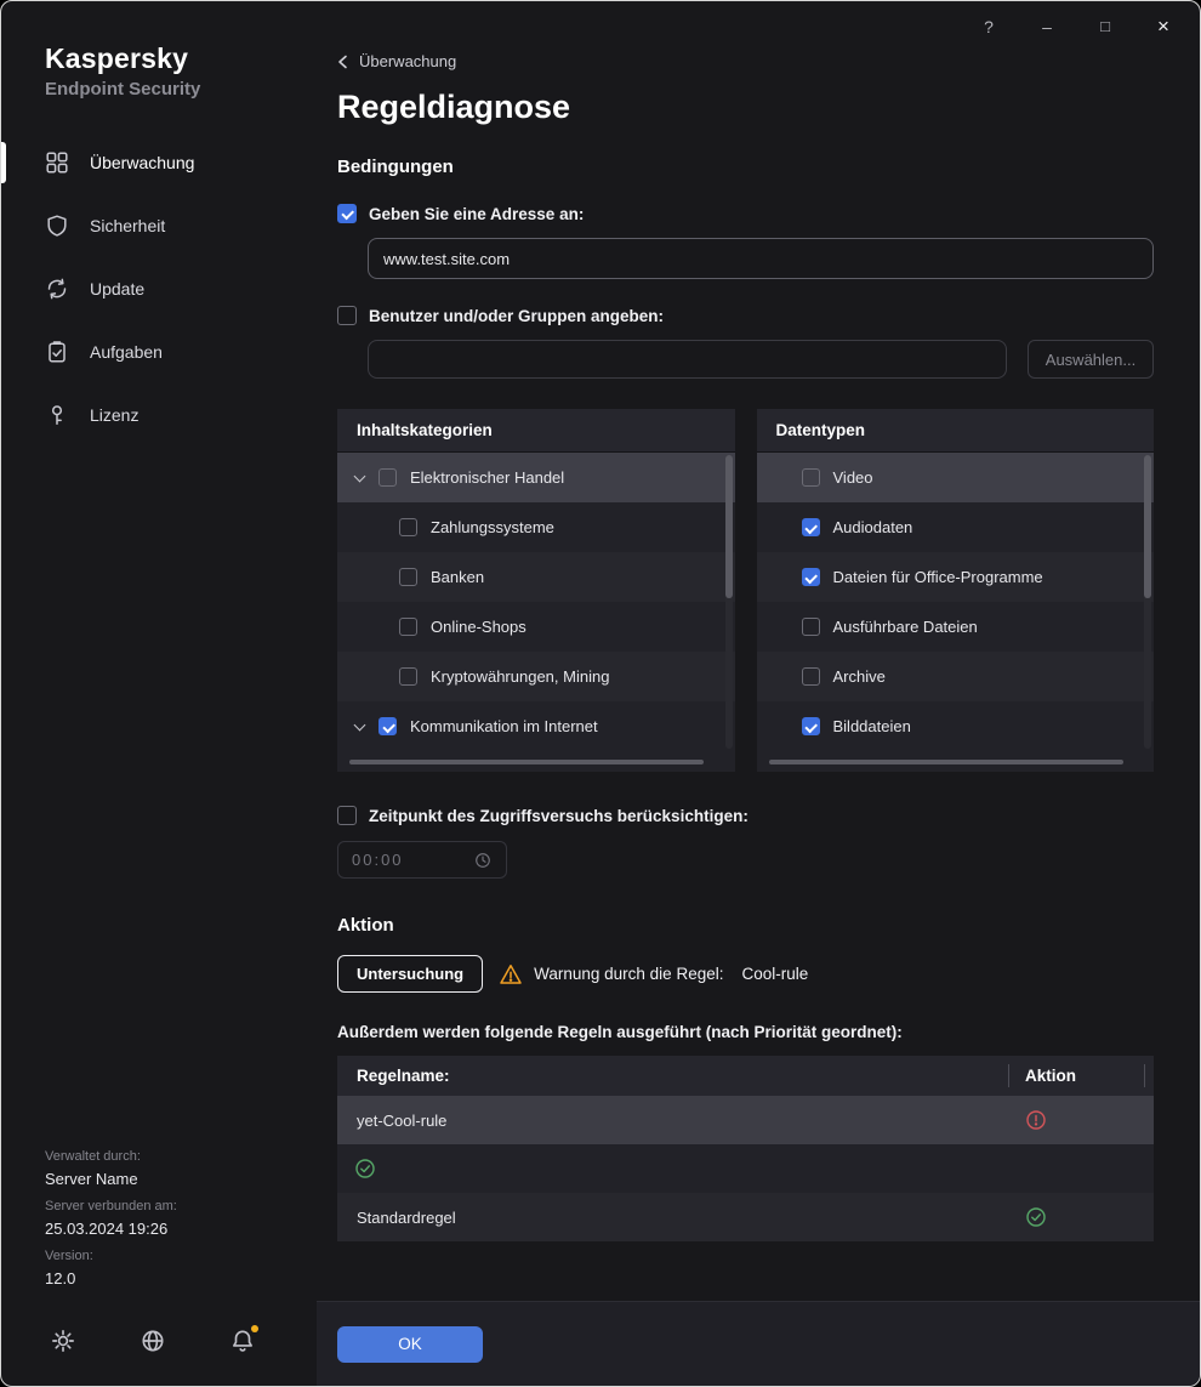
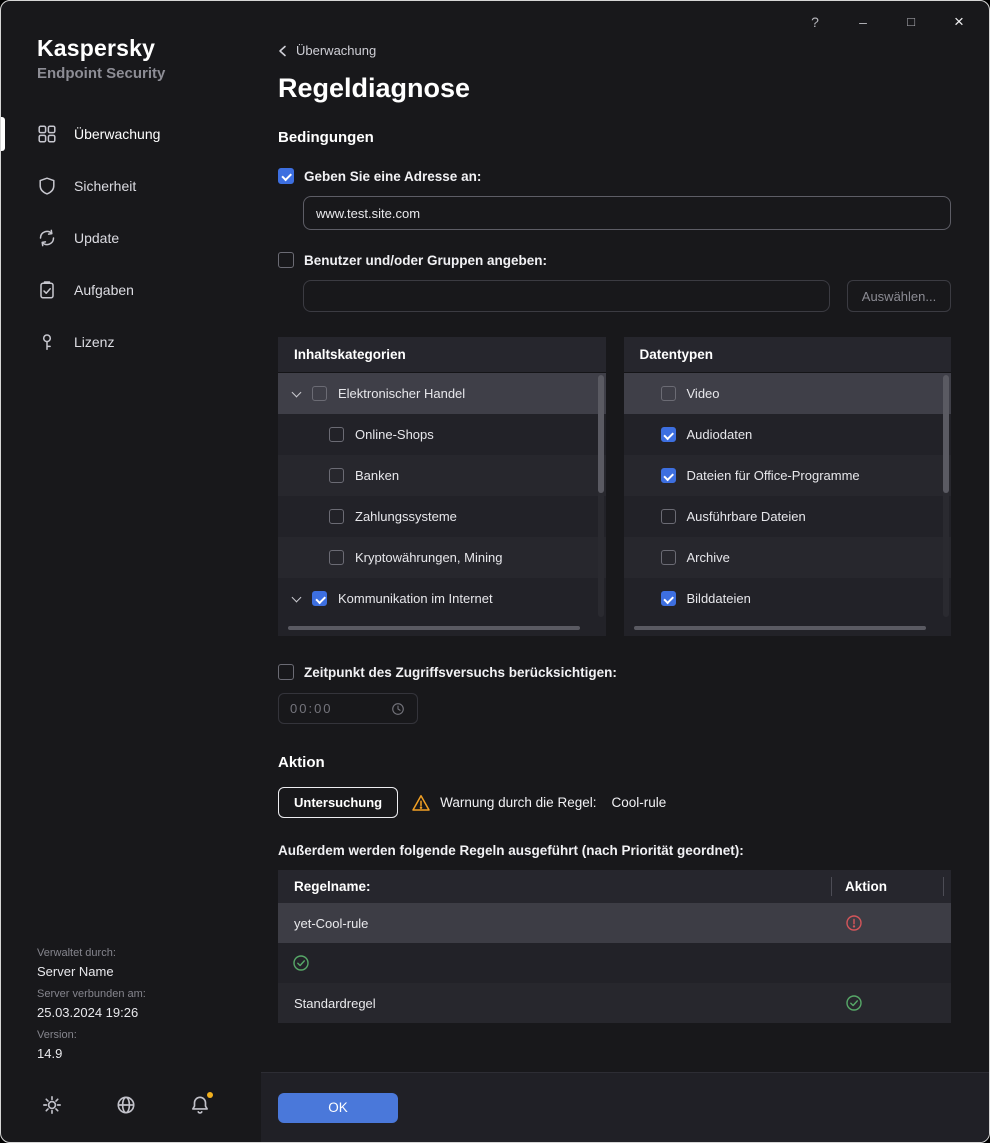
  ?
  –
  □
  ×
  Kaspersky
  Endpoint Security
  Überwachung
  Sicherheit
  Update
  Aufgaben
  Lizenz
  Verwaltet durch:
  Server Name
  Server verbunden am:
  25.03.2024 19:26
  Version:
- 12.0
+ 14.9
  Überwachung
  Regeldiagnose
  Bedingungen
  Geben Sie eine Adresse an:
  www.test.site.com
  Benutzer und/oder Gruppen angeben:
  Auswählen...
  Inhaltskategorien
  Elektronischer Handel
- Zahlungssysteme
+ Online-Shops
  Banken
- Online-Shops
+ Zahlungssysteme
  Kryptowährungen, Mining
  Kommunikation im Internet
  Datentypen
  Video
  Audiodaten
  Dateien für Office-Programme
  Ausführbare Dateien
  Archive
  Bilddateien
  Zeitpunkt des Zugriffsversuchs berücksichtigen:
  00:00
  Aktion
  Untersuchung
  Warnung durch die Regel:
  Cool-rule
  Außerdem werden folgende Regeln ausgeführt (nach Priorität geordnet):
  Regelname:
  Aktion
  yet-Cool-rule
  Standardregel
  OK
